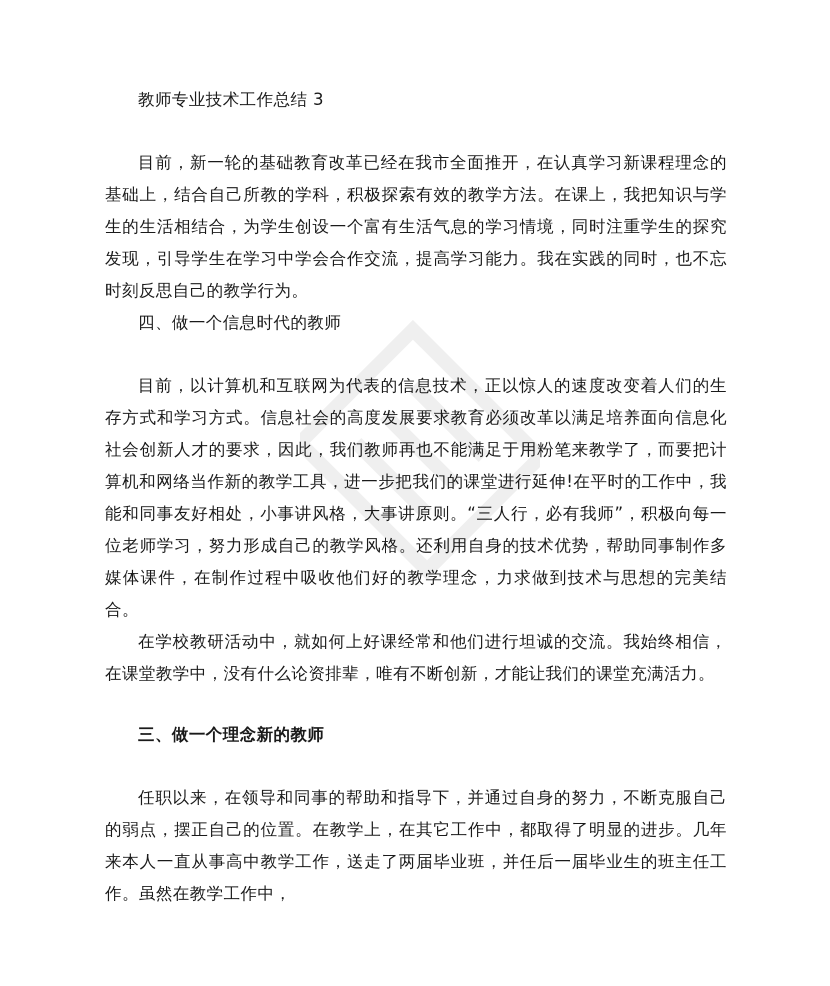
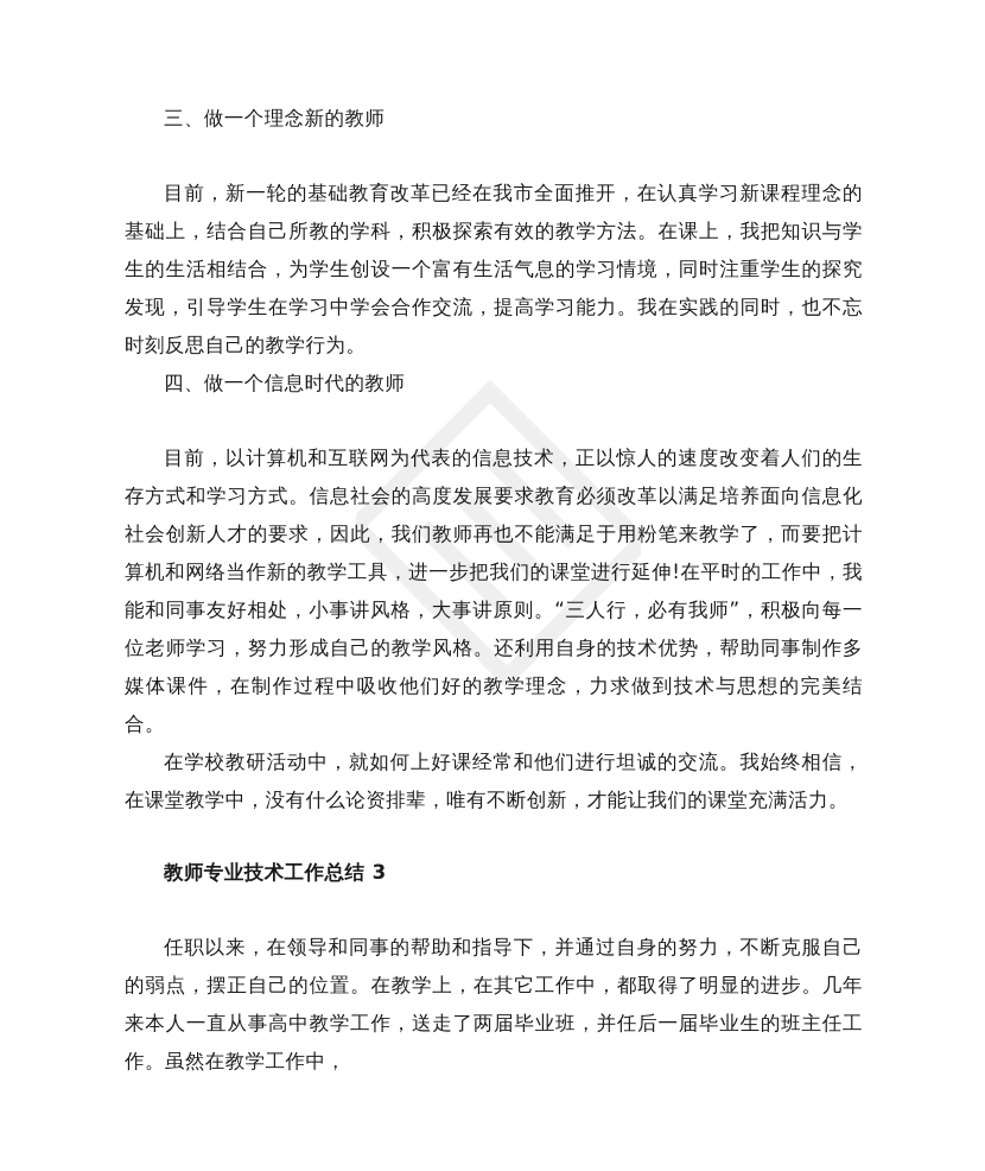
- 教师专业技术工作总结 3
+ 三、做一个理念新的教师
  目前，新一轮的基础教育改革已经在我市全面推开，在认真学习新课程理念的基础上，结合自己所教的学科，积极探索有效的教学方法。在课上，我把知识与学生的生活相结合，为学生创设一个富有生活气息的学习情境，同时注重学生的探究发现，引导学生在学习中学会合作交流，提高学习能力。我在实践的同时，也不忘时刻反思自己的教学行为。
  四、做一个信息时代的教师
  目前，以计算机和互联网为代表的信息技术，正以惊人的速度改变着人们的生存方式和学习方式。信息社会的高度发展要求教育必须改革以满足培养面向信息化社会创新人才的要求，因此，我们教师再也不能满足于用粉笔来教学了，而要把计算机和网络当作新的教学工具，进一步把我们的课堂进行延伸!在平时的工作中，我能和同事友好相处，小事讲风格，大事讲原则。“三人行，必有我师”，积极向每一位老师学习，努力形成自己的教学风格。还利用自身的技术优势，帮助同事制作多媒体课件，在制作过程中吸收他们好的教学理念，力求做到技术与思想的完美结合。
  在学校教研活动中，就如何上好课经常和他们进行坦诚的交流。我始终相信，在课堂教学中，没有什么论资排辈，唯有不断创新，才能让我们的课堂充满活力。
- 三、做一个理念新的教师
+ 教师专业技术工作总结 3
  任职以来，在领导和同事的帮助和指导下，并通过自身的努力，不断克服自己的弱点，摆正自己的位置。在教学上，在其它工作中，都取得了明显的进步。几年来本人一直从事高中教学工作，送走了两届毕业班，并任后一届毕业生的班主任工作。虽然在教学工作中，
